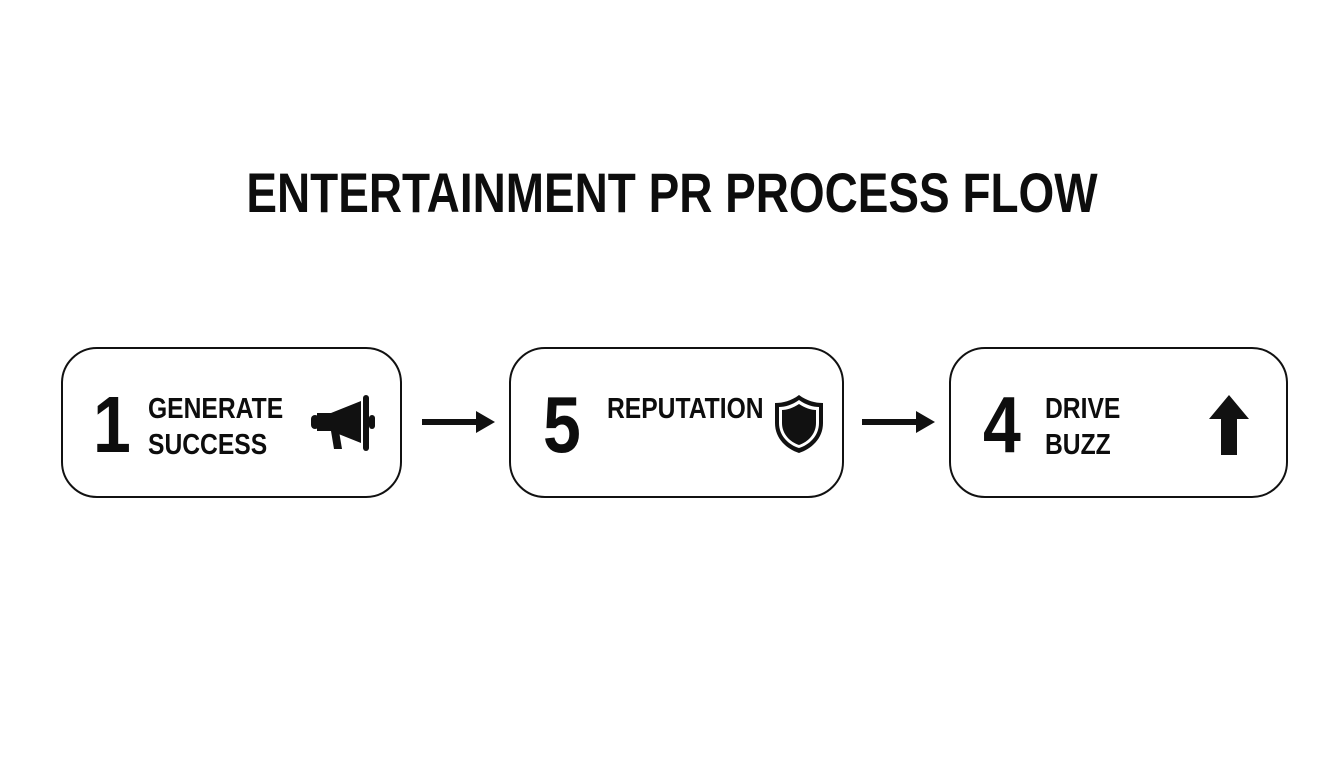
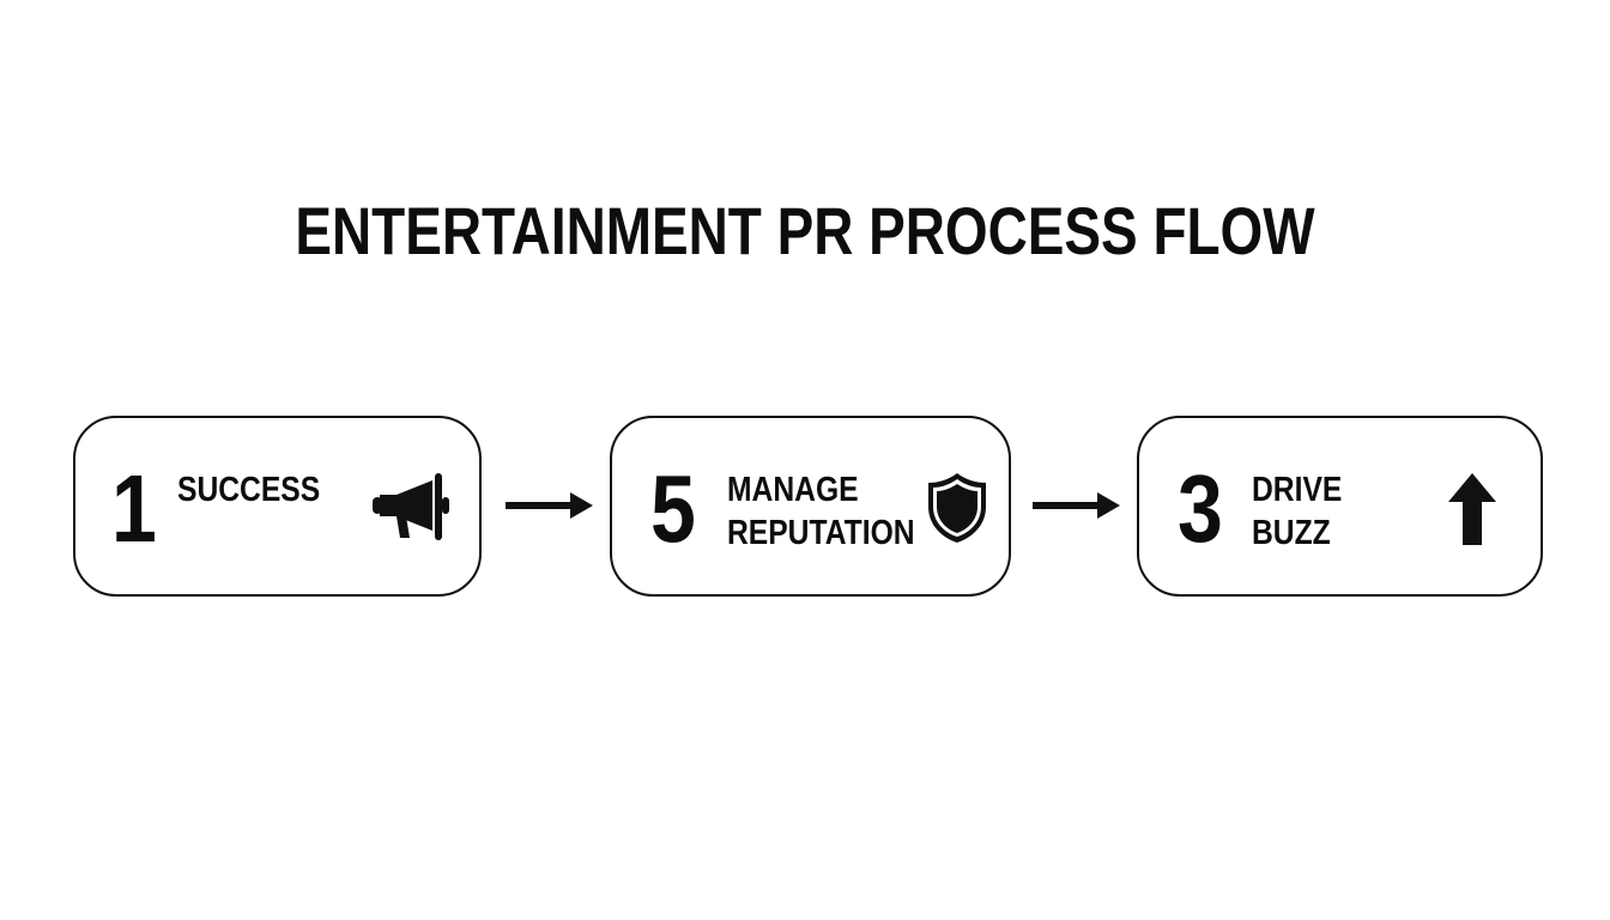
  ENTERTAINMENT PR PROCESS FLOW
  1
- GENERATE
  SUCCESS
  5
+ MANAGE
  REPUTATION
- 4
+ 3
  DRIVE
  BUZZ
